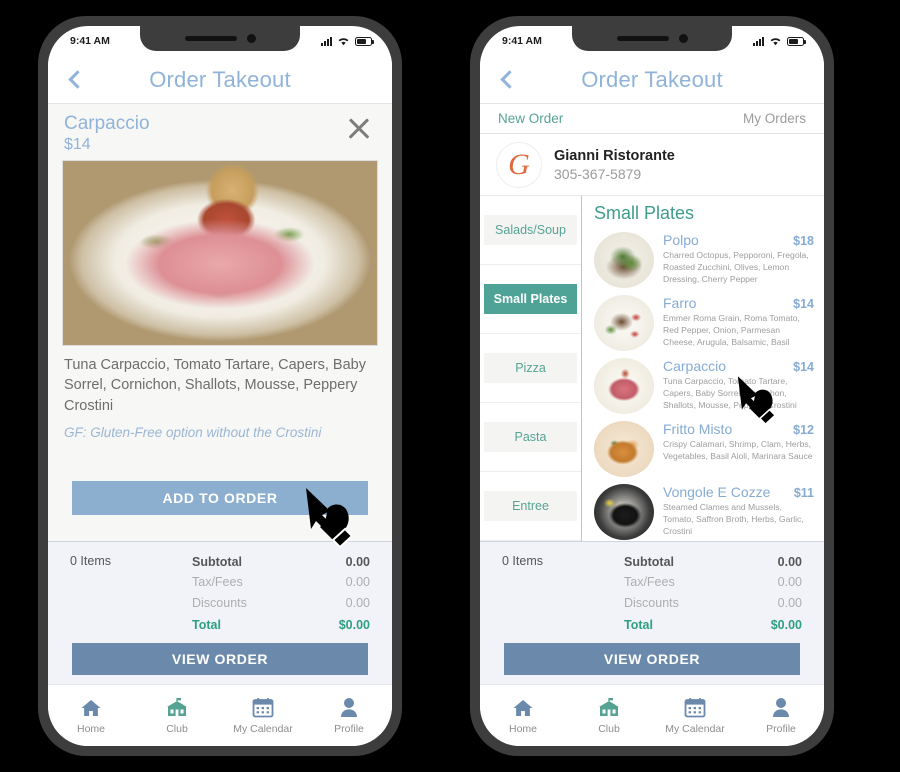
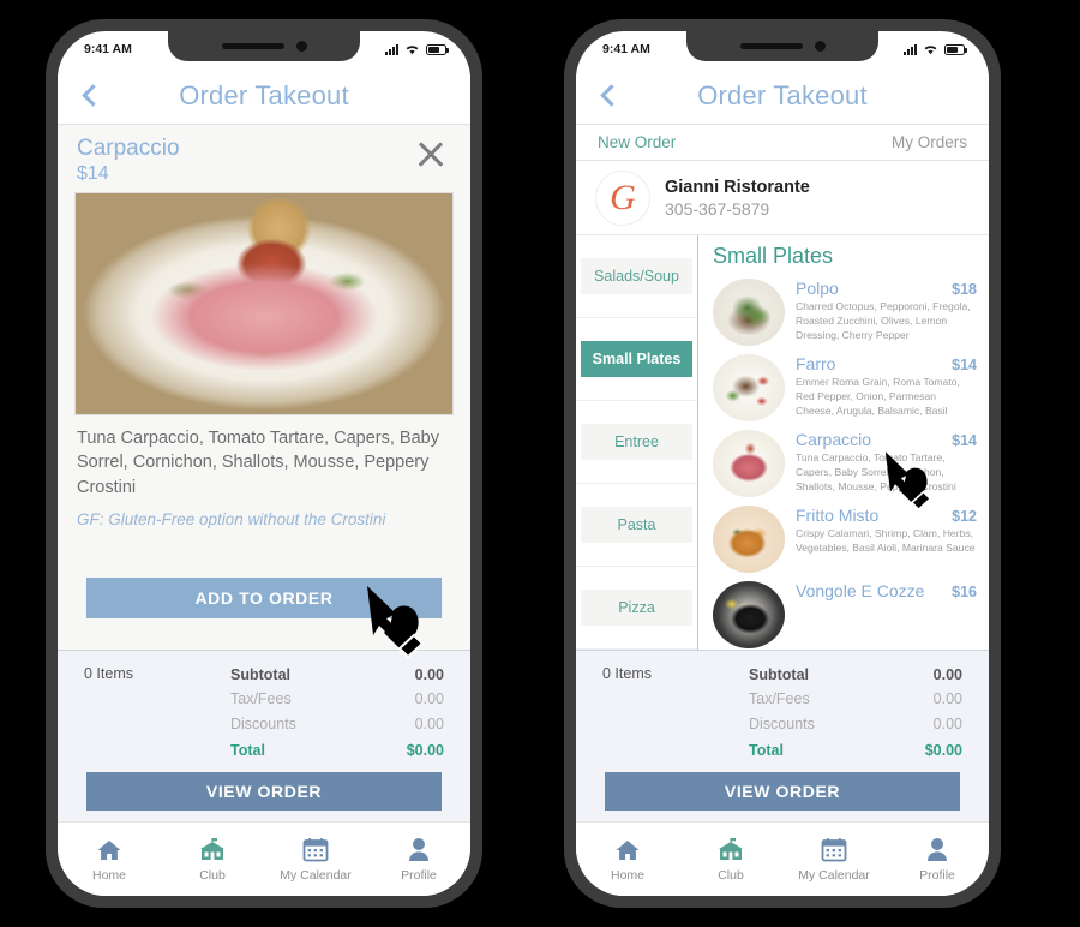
  9:41 AM
  Order Takeout
  Carpaccio
  $14
  Tuna Carpaccio, Tomato Tartare, Capers, Baby Sorrel, Cornichon, Shallots, Mousse, Peppery Crostini
  GF: Gluten-Free option without the Crostini
  ADD TO ORDER
  0 Items
  Subtotal
  0.00
  Tax/Fees
  0.00
  Discounts
  0.00
  Total
  $0.00
  VIEW ORDER
  Home
  Club
  My Calendar
  Profile
  9:41 AM
  Order Takeout
  New Order
  My Orders
  G
  Gianni Ristorante
  305-367-5879
  Salads/Soup
  Small Plates
- Pizza
+ Entree
  Pasta
- Entree
+ Pizza
  Small Plates
  Polpo
  $18
  Charred Octopus, Pepporoni, Fregola, Roasted Zucchini, Olives, Lemon Dressing, Cherry Pepper
  Farro
  $14
  Emmer Roma Grain, Roma Tomato, Red Pepper, Onion, Parmesan Cheese, Arugula, Balsamic, Basil
  Carpaccio
  $14
  Tuna Carpaccio, Toato Tartare, Capers, Baby Sorrelhon, Shallots, Mousse, Peprostini
  Fritto Misto
  $12
  Crispy Calamari, Shrimp, Clam, Herbs, Vegetables, Basil Aioli, Marinara Sauce
  Vongole E Cozze
- $11
+ $16
- Steamed Clames and Mussels, Tomato, Saffron Broth, Herbs, Garlic, Crostini
  0 Items
  Subtotal
  0.00
  Tax/Fees
  0.00
  Discounts
  0.00
  Total
  $0.00
  VIEW ORDER
  Home
  Club
  My Calendar
  Profile
